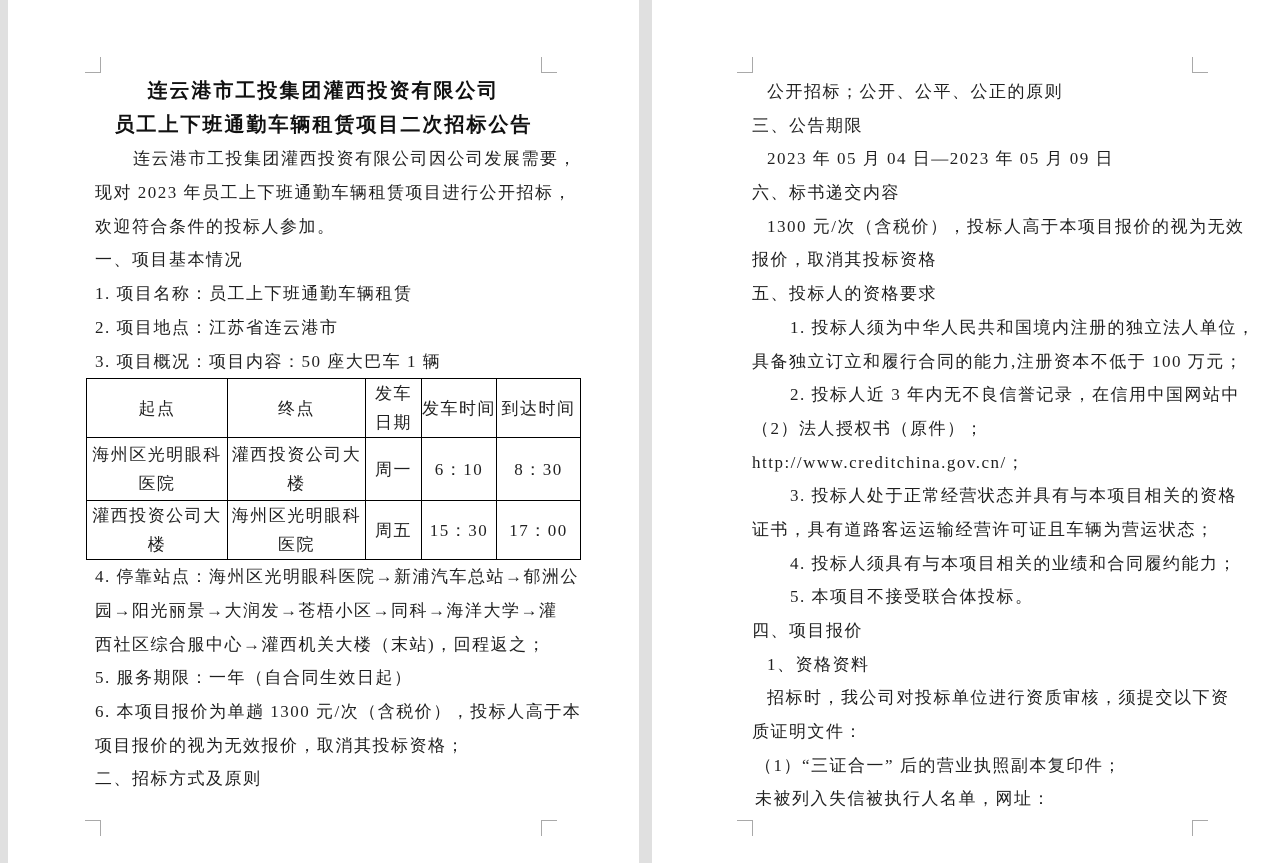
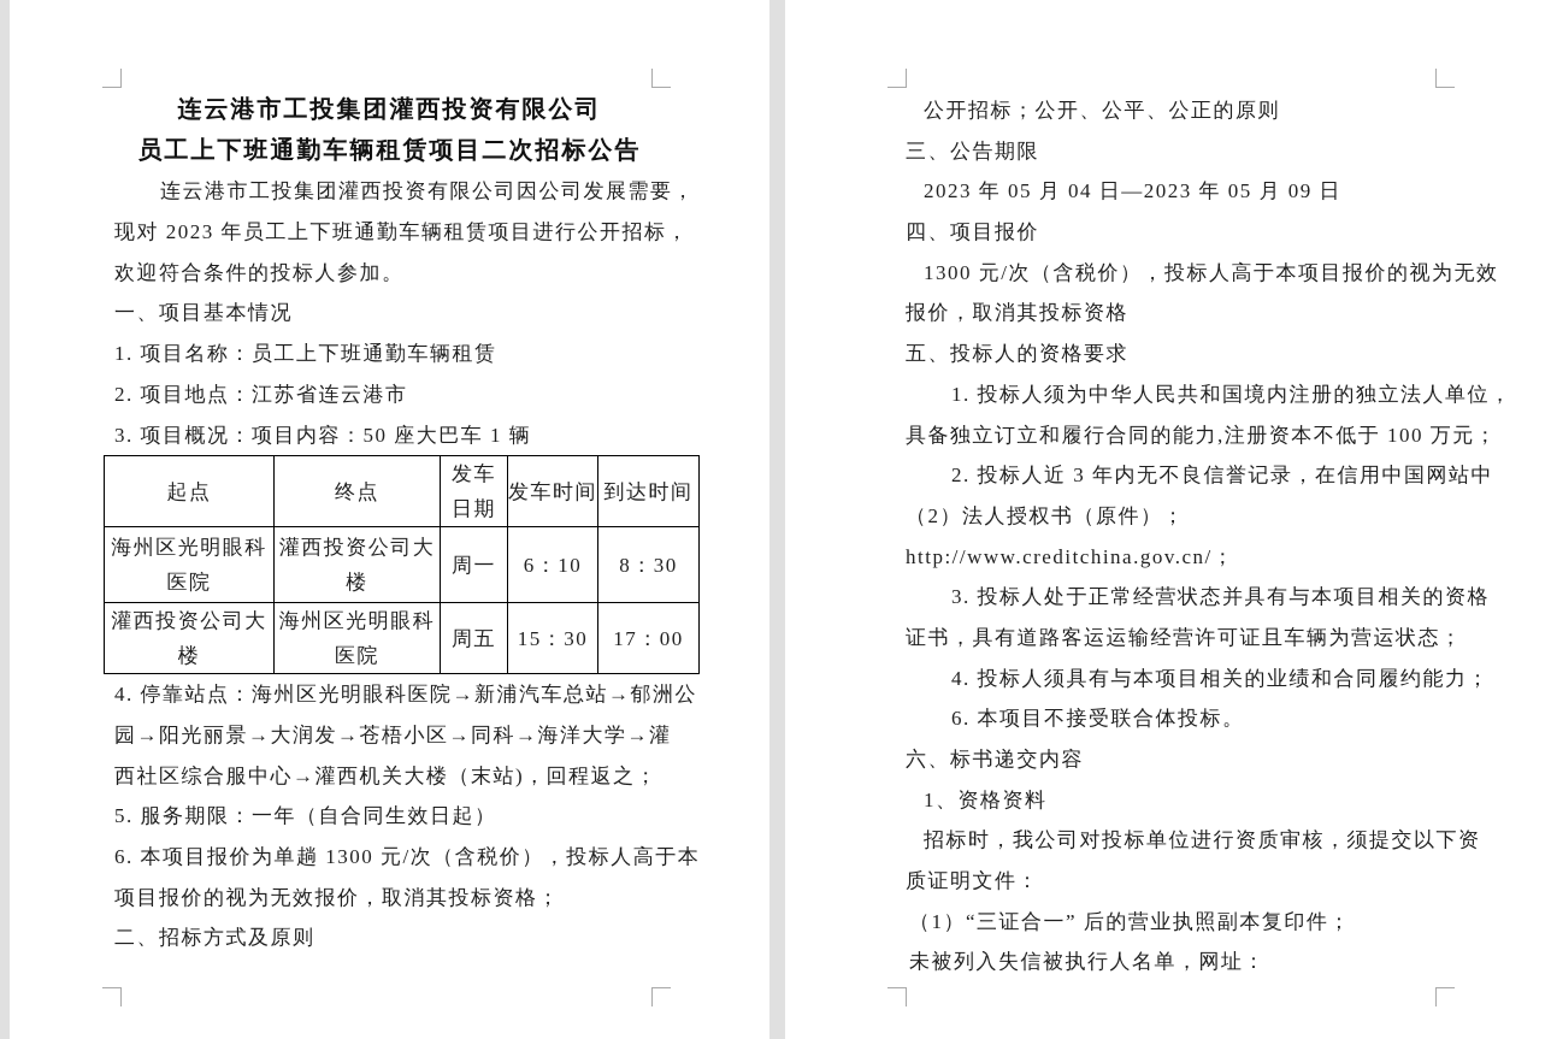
  连云港市工投集团灌西投资有限公司
  员工上下班通勤车辆租赁项目二次招标公告
  连云港市工投集团灌西投资有限公司因公司发展需要，
  现对 2023 年员工上下班通勤车辆租赁项目进行公开招标，
  欢迎符合条件的投标人参加。
  一、项目基本情况
  1. 项目名称：员工上下班通勤车辆租赁
  2. 项目地点：江苏省连云港市
  3. 项目概况：项目内容：50 座大巴车 1 辆
  起点	终点	发车日期	发车时间	到达时间
  海州区光明眼科医院	灌西投资公司大楼	周一	6：10	8：30
  灌西投资公司大楼	海州区光明眼科医院	周五	15：30	17：00
  4. 停靠站点：海州区光明眼科医院→新浦汽车总站→郁洲公
  园→阳光丽景→大润发→苍梧小区→同科→海洋大学→灌
  西社区综合服中心→灌西机关大楼（末站)，回程返之；
  5. 服务期限：一年（自合同生效日起）
  6. 本项目报价为单趟 1300 元/次（含税价），投标人高于本
  项目报价的视为无效报价，取消其投标资格；
  二、招标方式及原则
  公开招标；公开、公平、公正的原则
  三、公告期限
  2023 年 05 月 04 日—2023 年 05 月 09 日
- 六、标书递交内容
+ 四、项目报价
  1300 元/次（含税价），投标人高于本项目报价的视为无效
  报价，取消其投标资格
  五、投标人的资格要求
  1. 投标人须为中华人民共和国境内注册的独立法人单位，
  具备独立订立和履行合同的能力,注册资本不低于 100 万元；
  2. 投标人近 3 年内无不良信誉记录，在信用中国网站中
  （2）法人授权书（原件）；
  http://www.creditchina.gov.cn/；
  3. 投标人处于正常经营状态并具有与本项目相关的资格
  证书，具有道路客运运输经营许可证且车辆为营运状态；
  4. 投标人须具有与本项目相关的业绩和合同履约能力；
- 5. 本项目不接受联合体投标。
+ 6. 本项目不接受联合体投标。
- 四、项目报价
+ 六、标书递交内容
  1、资格资料
  招标时，我公司对投标单位进行资质审核，须提交以下资
  质证明文件：
  （1）“三证合一” 后的营业执照副本复印件；
  未被列入失信被执行人名单，网址：
